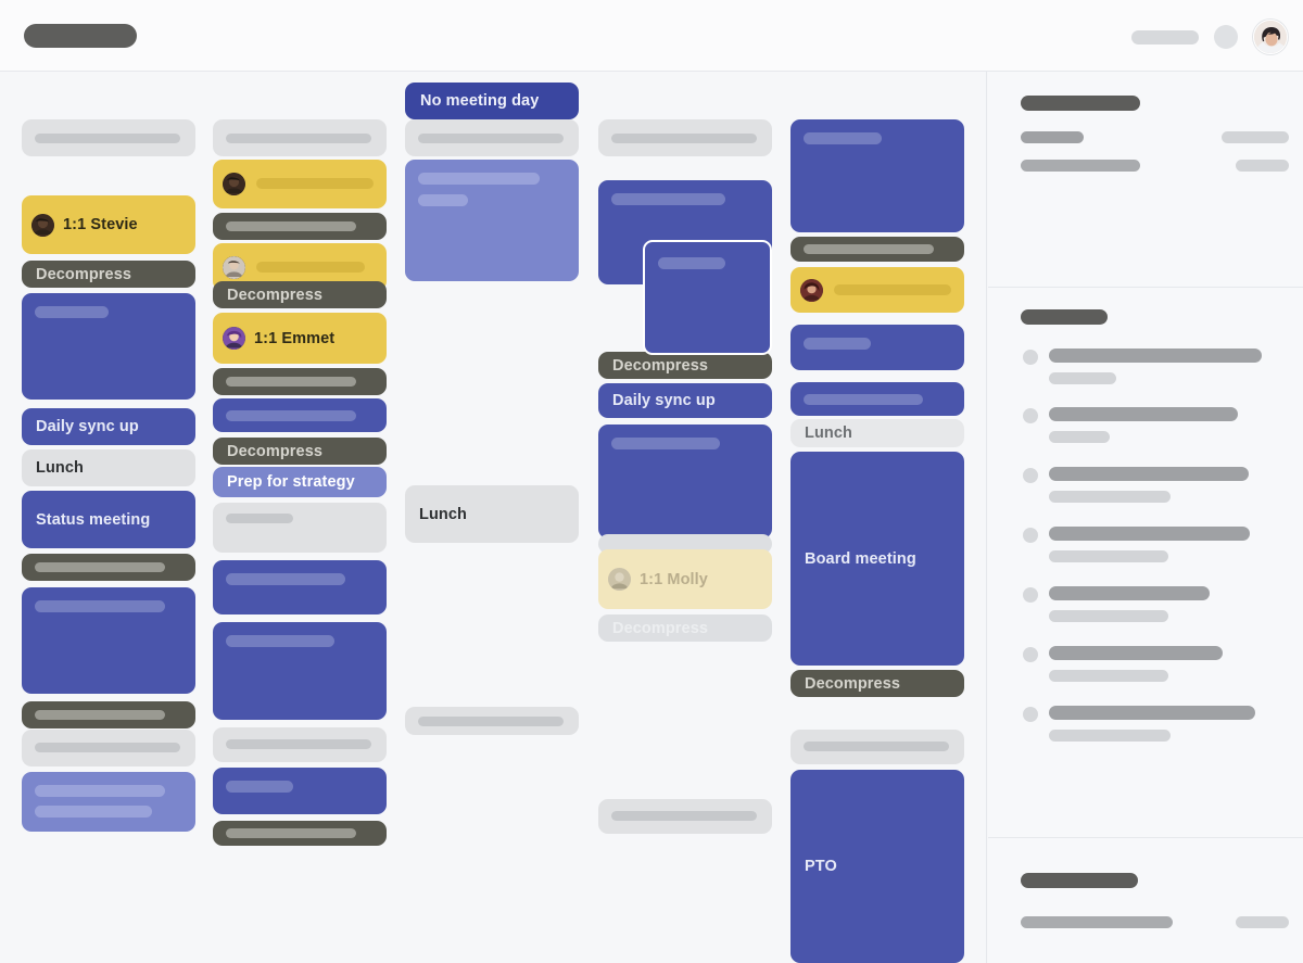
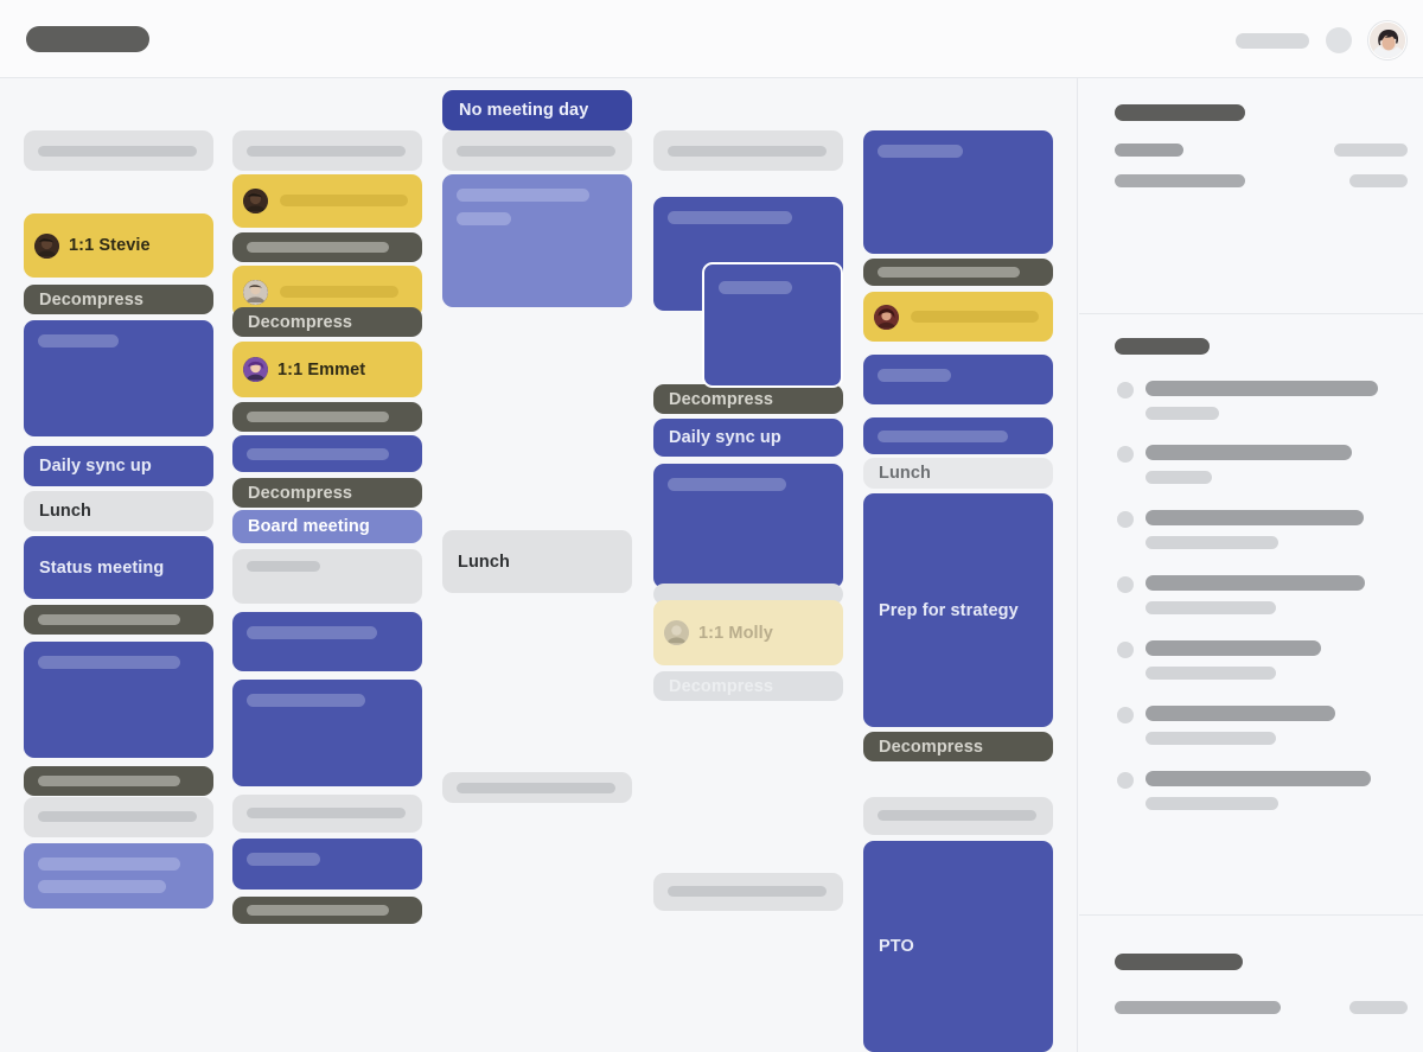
  No meeting day
  1:1 Stevie
  Decompress
  Daily sync up
  Lunch
  Status meeting
  Decompress
  1:1 Emmet
  Decompress
- Prep for strategy
+ Board meeting
  Lunch
  Decompress
  Daily sync up
  1:1 Molly
  Lunch
- Board meeting
+ Prep for strategy
  Decompress
  PTO
